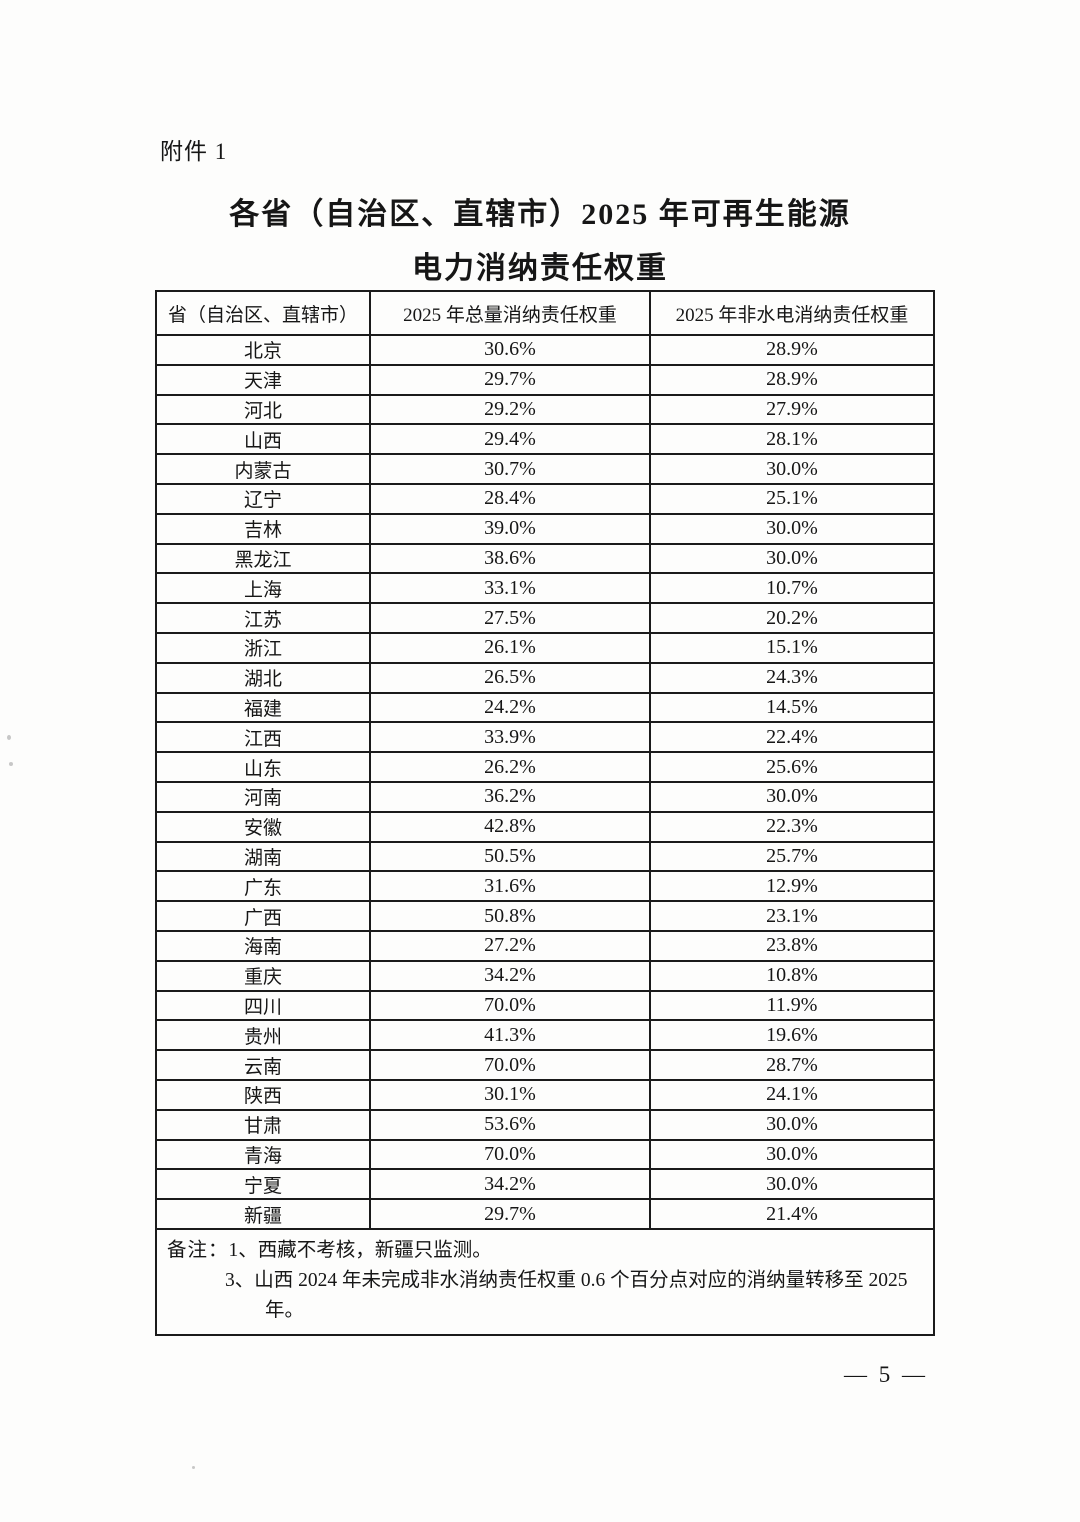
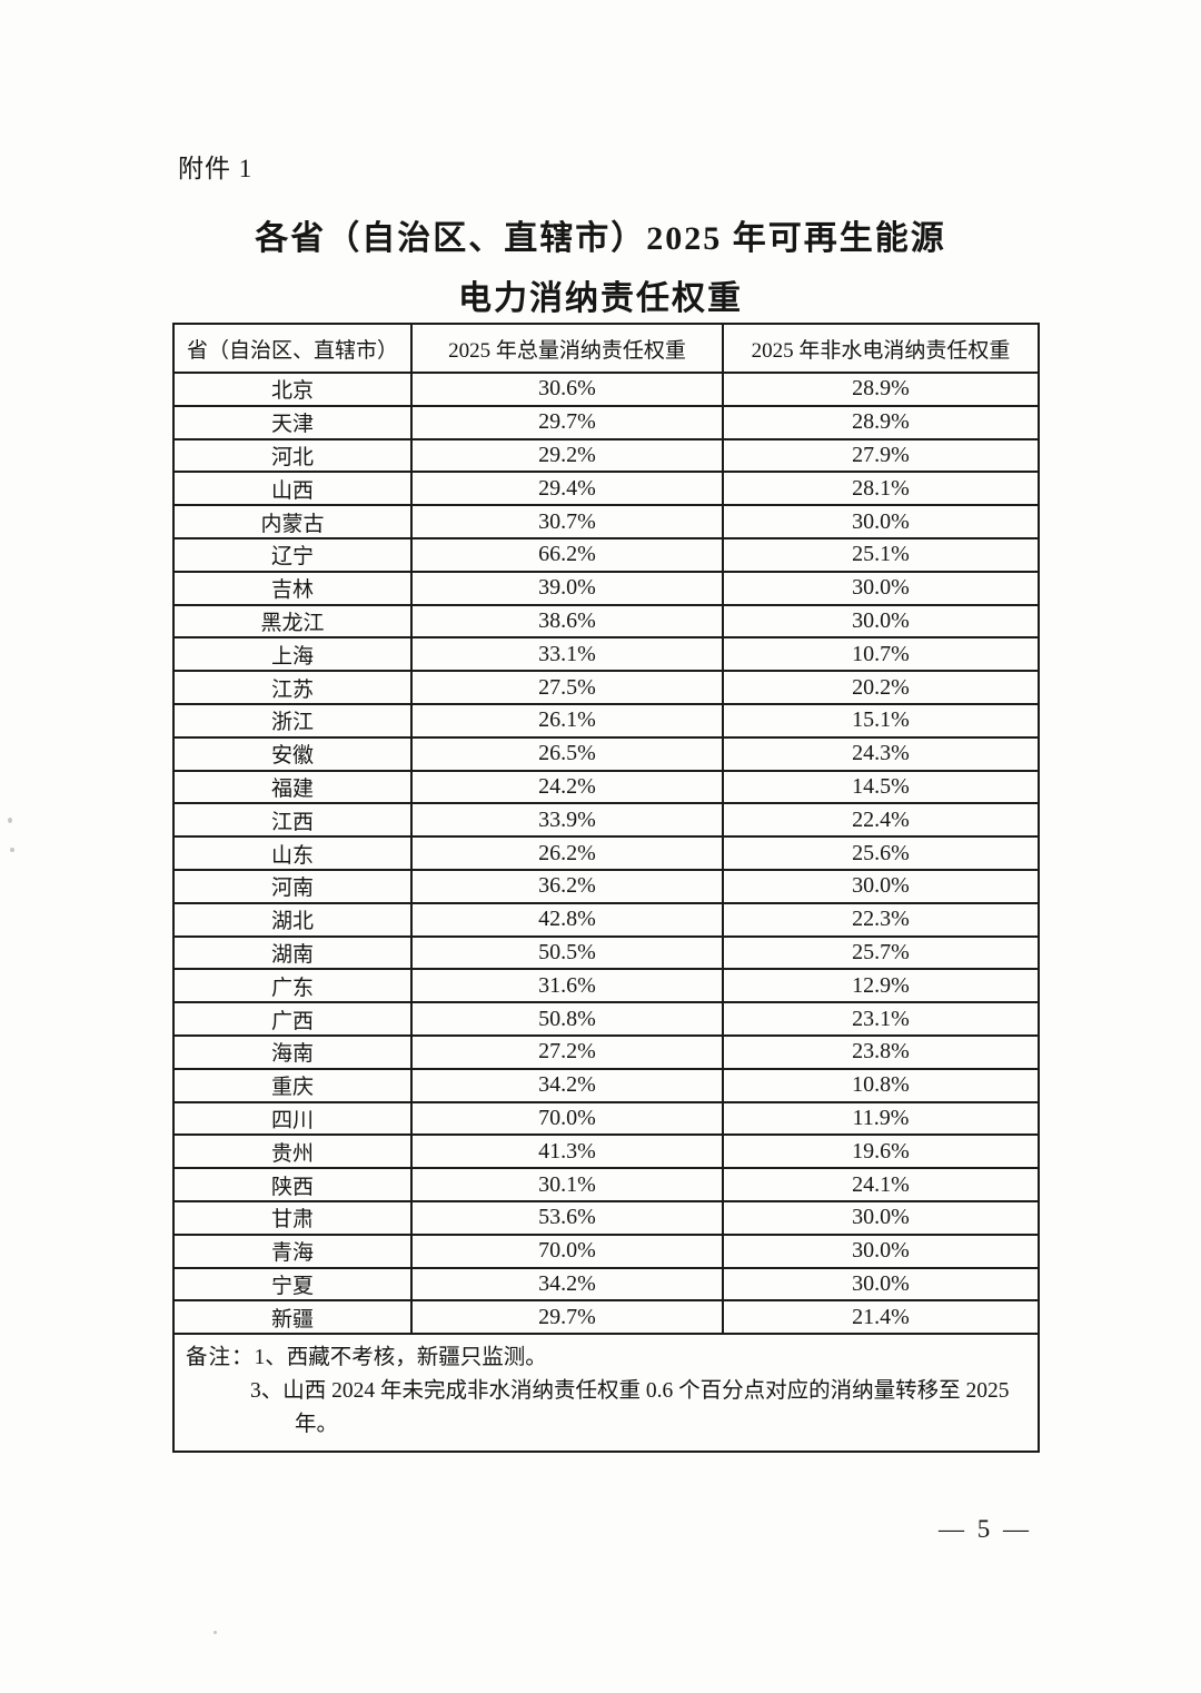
  附件 1
  各省（自治区、直辖市）2025 年可再生能源
  电力消纳责任权重
  省（自治区、直辖市）	2025 年总量消纳责任权重	2025 年非水电消纳责任权重
  北京	30.6%	28.9%
  天津	29.7%	28.9%
  河北	29.2%	27.9%
  山西	29.4%	28.1%
  内蒙古	30.7%	30.0%
- 辽宁	28.4%	25.1%
+ 辽宁	66.2%	25.1%
  吉林	39.0%	30.0%
  黑龙江	38.6%	30.0%
  上海	33.1%	10.7%
  江苏	27.5%	20.2%
  浙江	26.1%	15.1%
- 湖北	26.5%	24.3%
+ 安徽	26.5%	24.3%
  福建	24.2%	14.5%
  江西	33.9%	22.4%
  山东	26.2%	25.6%
  河南	36.2%	30.0%
- 安徽	42.8%	22.3%
+ 湖北	42.8%	22.3%
  湖南	50.5%	25.7%
  广东	31.6%	12.9%
  广西	50.8%	23.1%
  海南	27.2%	23.8%
  重庆	34.2%	10.8%
  四川	70.0%	11.9%
  贵州	41.3%	19.6%
- 云南	70.0%	28.7%
  陕西	30.1%	24.1%
  甘肃	53.6%	30.0%
  青海	70.0%	30.0%
  宁夏	34.2%	30.0%
  新疆	29.7%	21.4%
  备注：1、西藏不考核，新疆只监测。
  3、山西 2024 年未完成非水消纳责任权重 0.6 个百分点对应的消纳量转移至 2025 年。
  — 5 —
